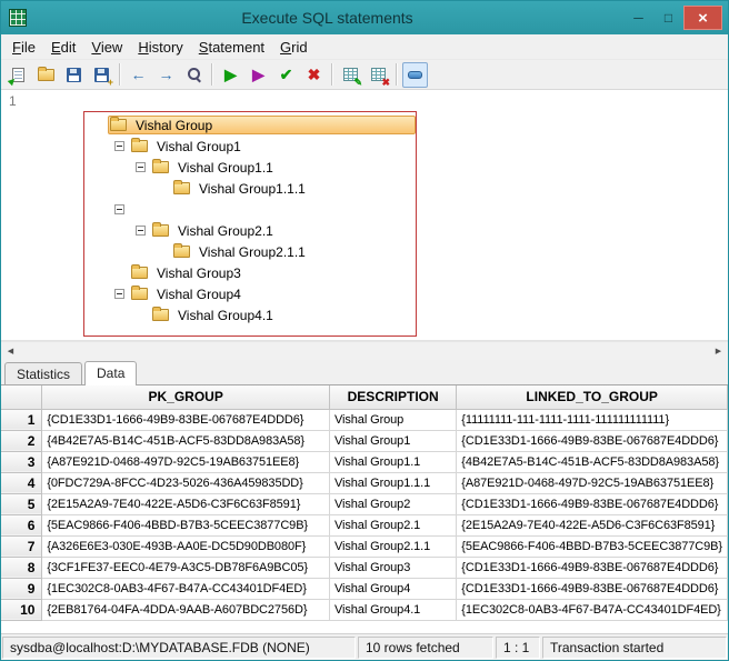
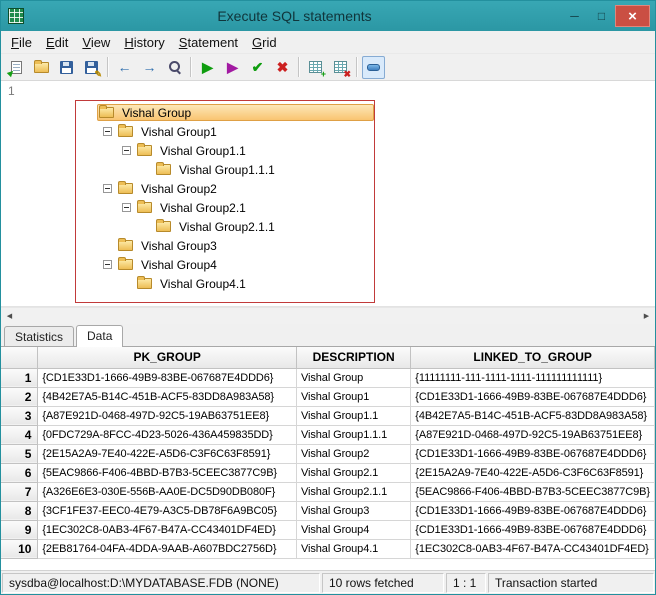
  Execute SQL statements
  ─
  □
  ×
  File
  Edit
  View
  History
  Statement
  Grid
- +
+ ✎
  ←
  →
  ▶
  ▶
  ✔
  ✖
- ✎
+ +
  ✖
  1
  Vishal Group
  Vishal Group1
  Vishal Group1.1
  Vishal Group1.1.1
+ Vishal Group2
  Vishal Group2.1
  Vishal Group2.1.1
  Vishal Group3
  Vishal Group4
  Vishal Group4.1
  Statistics
  Data
  	PK_GROUP	DESCRIPTION	LINKED_TO_GROUP
  1	{CD1E33D1-1666-49B9-83BE-067687E4DDD6}	Vishal Group	{11111111-111-1111-1111-111111111111}
  2	{4B42E7A5-B14C-451B-ACF5-83DD8A983A58}	Vishal Group1	{CD1E33D1-1666-49B9-83BE-067687E4DDD6}
  3	{A87E921D-0468-497D-92C5-19AB63751EE8}	Vishal Group1.1	{4B42E7A5-B14C-451B-ACF5-83DD8A983A58}
  4	{0FDC729A-8FCC-4D23-5026-436A459835DD}	Vishal Group1.1.1	{A87E921D-0468-497D-92C5-19AB63751EE8}
  5	{2E15A2A9-7E40-422E-A5D6-C3F6C63F8591}	Vishal Group2	{CD1E33D1-1666-49B9-83BE-067687E4DDD6}
  6	{5EAC9866-F406-4BBD-B7B3-5CEEC3877C9B}	Vishal Group2.1	{2E15A2A9-7E40-422E-A5D6-C3F6C63F8591}
- 7	{A326E6E3-030E-493B-AA0E-DC5D90DB080F}	Vishal Group2.1.1	{5EAC9866-F406-4BBD-B7B3-5CEEC3877C9B}
+ 7	{A326E6E3-030E-556B-AA0E-DC5D90DB080F}	Vishal Group2.1.1	{5EAC9866-F406-4BBD-B7B3-5CEEC3877C9B}
  8	{3CF1FE37-EEC0-4E79-A3C5-DB78F6A9BC05}	Vishal Group3	{CD1E33D1-1666-49B9-83BE-067687E4DDD6}
  9	{1EC302C8-0AB3-4F67-B47A-CC43401DF4ED}	Vishal Group4	{CD1E33D1-1666-49B9-83BE-067687E4DDD6}
  10	{2EB81764-04FA-4DDA-9AAB-A607BDC2756D}	Vishal Group4.1	{1EC302C8-0AB3-4F67-B47A-CC43401DF4ED}
  sysdba@localhost:D:\MYDATABASE.FDB (NONE)
  10 rows fetched
  1 : 1
  Transaction started
